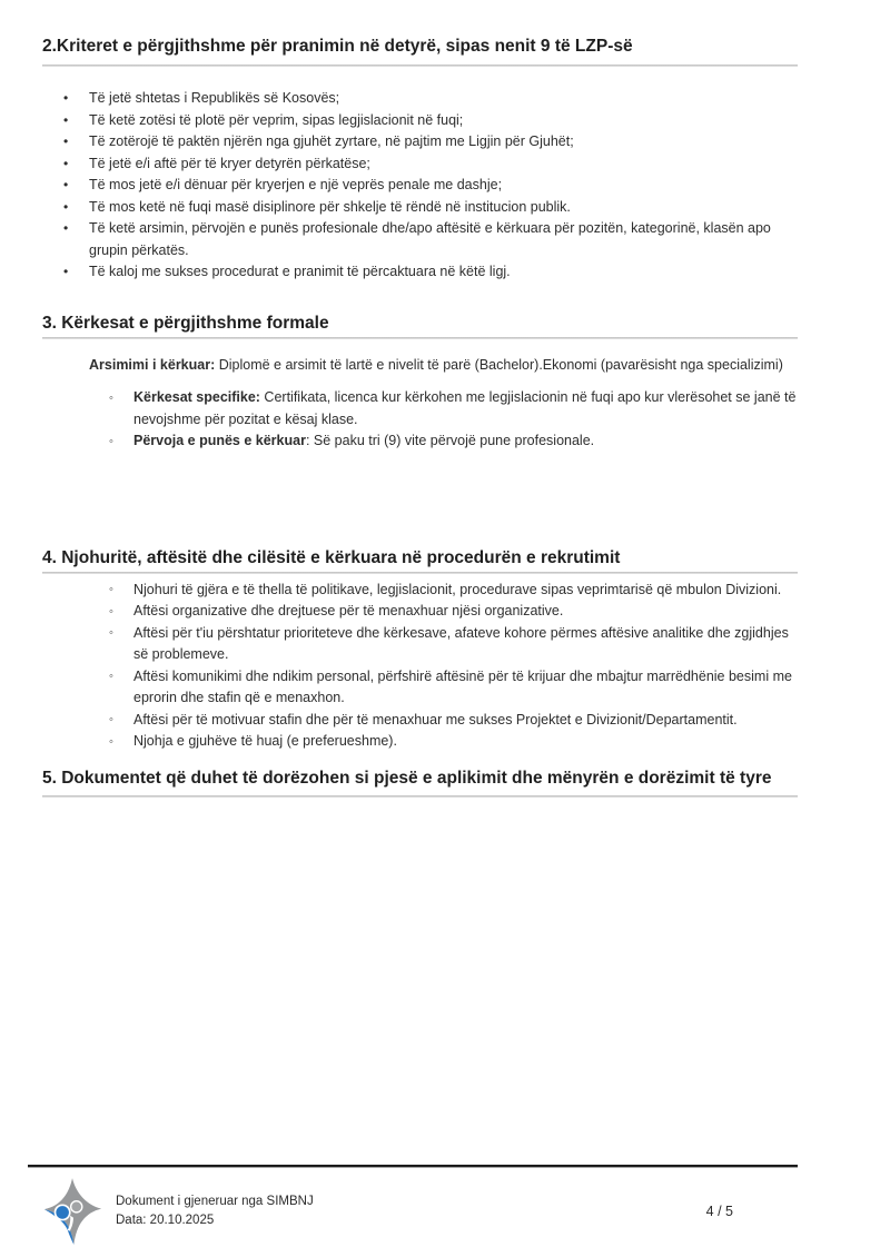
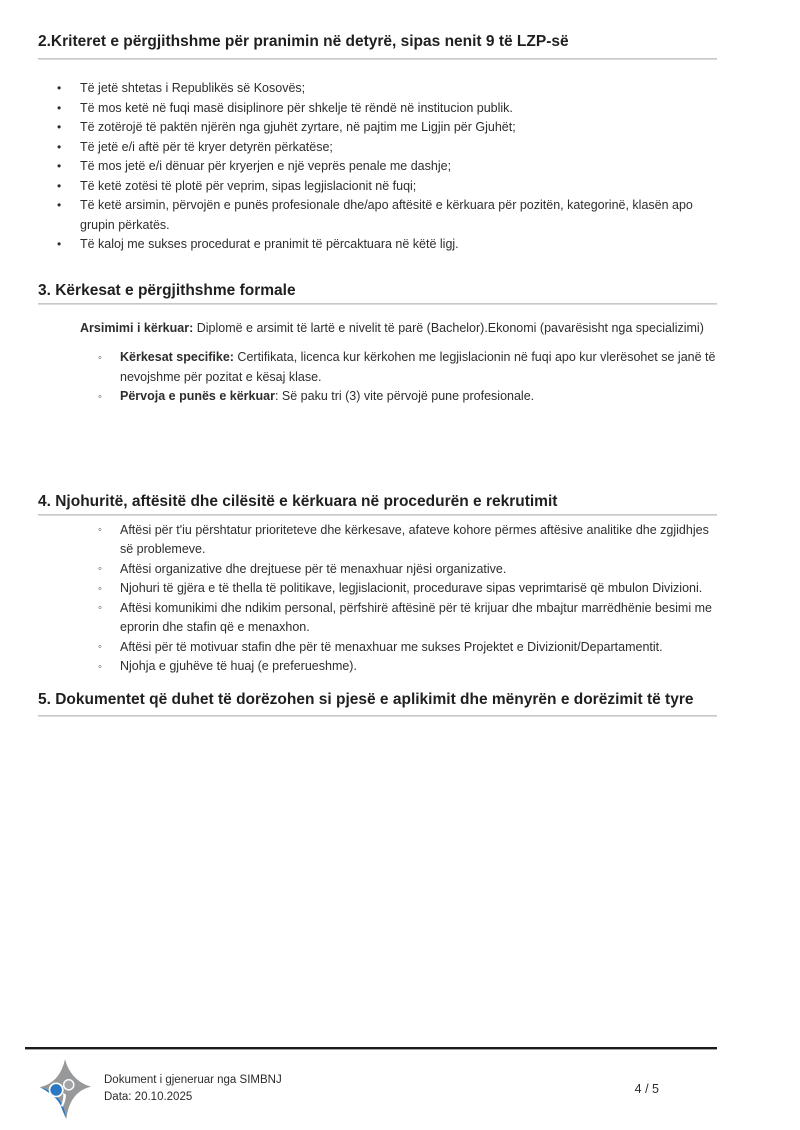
  2.Kriteret e përgjithshme për pranimin në detyrë, sipas nenit 9 të LZP-së
  Të jetë shtetas i Republikës së Kosovës;
- Të ketë zotësi të plotë për veprim, sipas legjislacionit në fuqi;
+ Të mos ketë në fuqi masë disiplinore për shkelje të rëndë në institucion publik.
  Të zotërojë të paktën njërën nga gjuhët zyrtare, në pajtim me Ligjin për Gjuhët;
  Të jetë e/i aftë për të kryer detyrën përkatëse;
  Të mos jetë e/i dënuar për kryerjen e një veprës penale me dashje;
- Të mos ketë në fuqi masë disiplinore për shkelje të rëndë në institucion publik.
+ Të ketë zotësi të plotë për veprim, sipas legjislacionit në fuqi;
  Të ketë arsimin, përvojën e punës profesionale dhe/apo aftësitë e kërkuara për pozitën, kategorinë, klasën apo grupin përkatës.
  Të kaloj me sukses procedurat e pranimit të përcaktuara në këtë ligj.
  3. Kërkesat e përgjithshme formale
  Arsimimi i kërkuar: Diplomë e arsimit të lartë e nivelit të parë (Bachelor).Ekonomi (pavarësisht nga specializimi)
  Kërkesat specifike: Certifikata, licenca kur kërkohen me legjislacionin në fuqi apo kur vlerësohet se janë të nevojshme për pozitat e kësaj klase.
- Përvoja e punës e kërkuar: Së paku tri (9) vite përvojë pune profesionale.
+ Përvoja e punës e kërkuar: Së paku tri (3) vite përvojë pune profesionale.
  4. Njohuritë, aftësitë dhe cilësitë e kërkuara në procedurën e rekrutimit
- Njohuri të gjëra e të thella të politikave, legjislacionit, procedurave sipas veprimtarisë që mbulon Divizioni.
+ Aftësi për t'iu përshtatur prioriteteve dhe kërkesave, afateve kohore përmes aftësive analitike dhe zgjidhjes së problemeve.
  Aftësi organizative dhe drejtuese për të menaxhuar njësi organizative.
- Aftësi për t'iu përshtatur prioriteteve dhe kërkesave, afateve kohore përmes aftësive analitike dhe zgjidhjes së problemeve.
+ Njohuri të gjëra e të thella të politikave, legjislacionit, procedurave sipas veprimtarisë që mbulon Divizioni.
  Aftësi komunikimi dhe ndikim personal, përfshirë aftësinë për të krijuar dhe mbajtur marrëdhënie besimi me eprorin dhe stafin që e menaxhon.
  Aftësi për të motivuar stafin dhe për të menaxhuar me sukses Projektet e Divizionit/Departamentit.
  Njohja e gjuhëve të huaj (e preferueshme).
  5. Dokumentet që duhet të dorëzohen si pjesë e aplikimit dhe mënyrën e dorëzimit të tyre
  Dokument i gjeneruar nga SIMBNJ
  Data: 20.10.2025
  4 / 5
